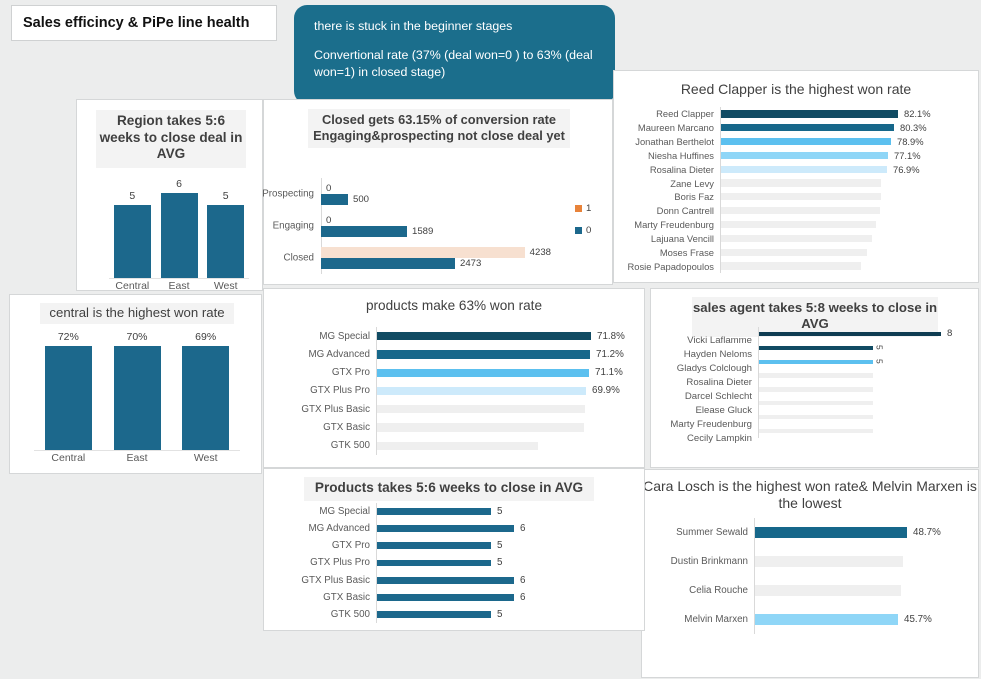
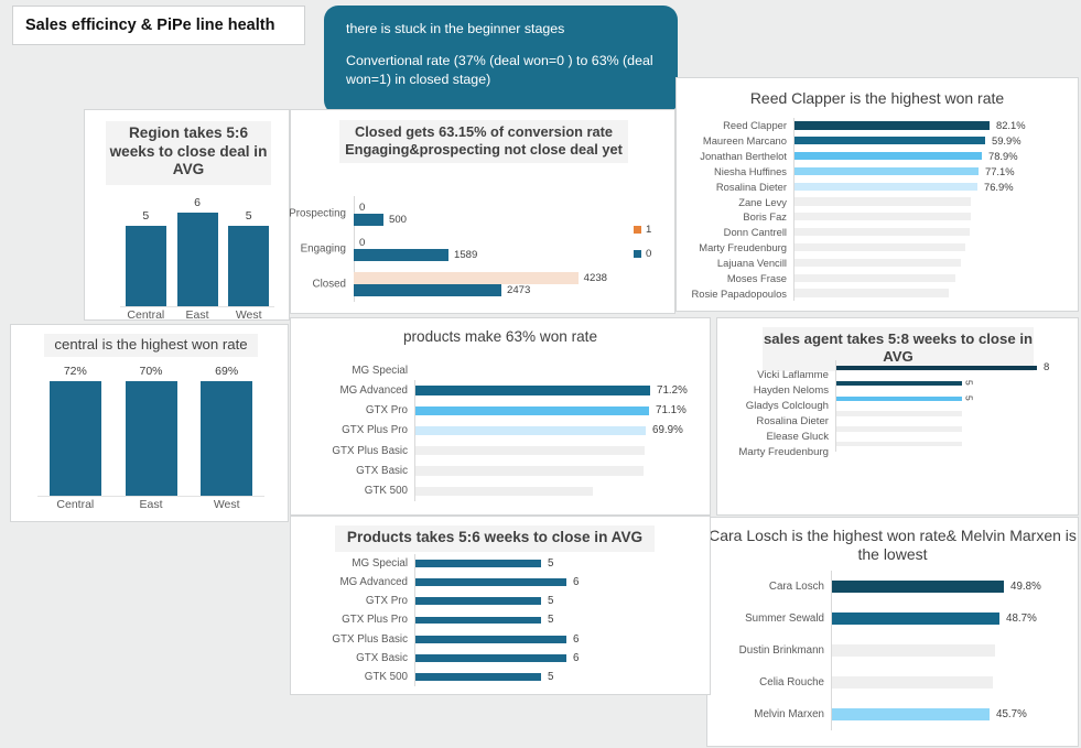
  Sales efficincy & PiPe line health
  there is stuck in the beginner stages
  Convertional rate (37% (deal won=0 ) to 63% (deal won=1) in closed stage)
  Region takes 5:6 weeks to close deal in AVG
  5
  6
  5
  Central
  East
  West
  Closed gets 63.15% of conversion rate Engaging&prospecting not close deal yet
  Prospecting
  0
  500
  Engaging
  0
  1589
  Closed
  4238
  2473
  1
  0
  Reed Clapper is the highest won rate
  Reed Clapper
  82.1%
  Maureen Marcano
- 80.3%
+ 59.9%
  Jonathan Berthelot
  78.9%
  Niesha Huffines
  77.1%
  Rosalina Dieter
  76.9%
  Zane Levy
  Boris Faz
  Donn Cantrell
  Marty Freudenburg
  Lajuana Vencill
  Moses Frase
  Rosie Papadopoulos
  central is the highest won rate
  72%
  70%
  69%
  Central
  East
  West
  products make 63% won rate
  MG Special
- 71.8%
  MG Advanced
  71.2%
  GTX Pro
  71.1%
  GTX Plus Pro
  69.9%
  GTX Plus Basic
  GTX Basic
  GTK 500
  sales agent takes 5:8 weeks to close in AVG
  Vicki Laflamme
  8
  Hayden Neloms
  Gladys Colclough
  Rosalina Dieter
- Darcel Schlecht
  Elease Gluck
  Marty Freudenburg
- Cecily Lampkin
  Cara Losch is the highest won rate& Melvin Marxen is the lowest
+ Cara Losch
+ 49.8%
  Summer Sewald
  48.7%
  Dustin Brinkmann
  Celia Rouche
  Melvin Marxen
  45.7%
  Products takes 5:6 weeks to close in AVG
  MG Special
  5
  MG Advanced
  6
  GTX Pro
  5
  GTX Plus Pro
  5
  GTX Plus Basic
  6
  GTX Basic
  6
  GTK 500
  5
